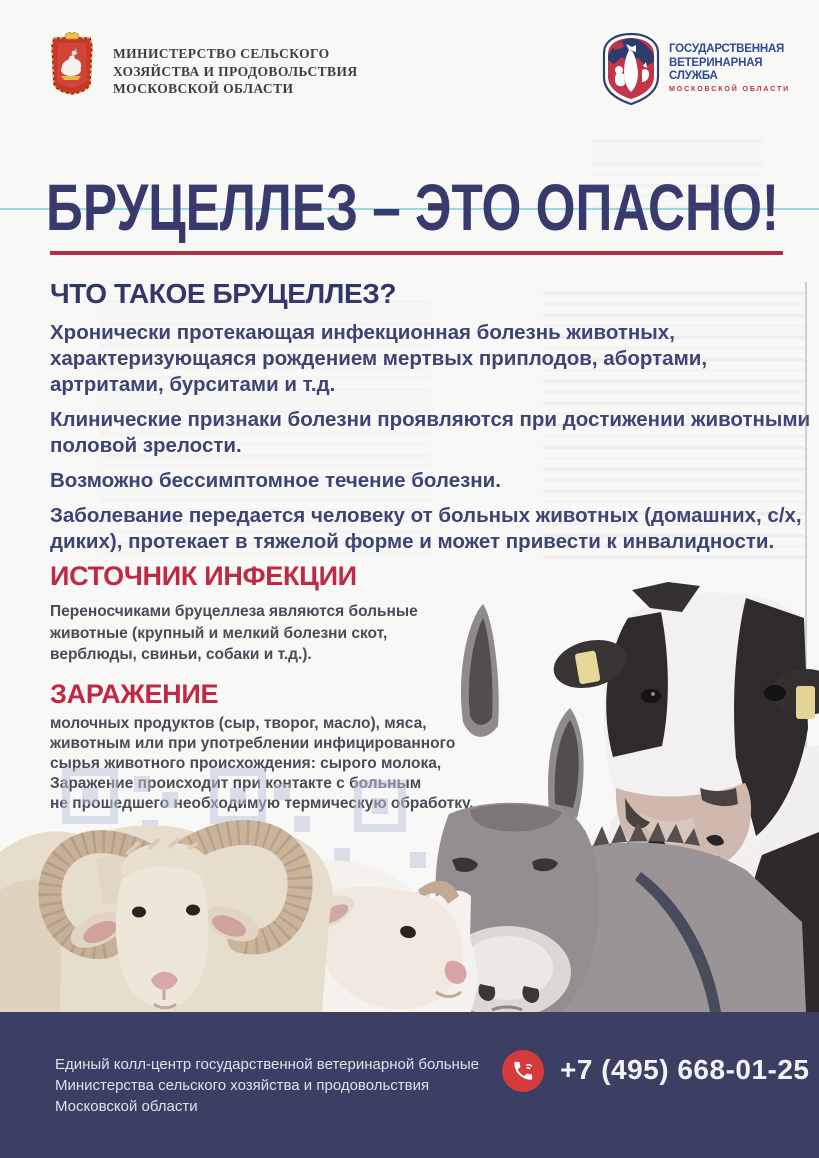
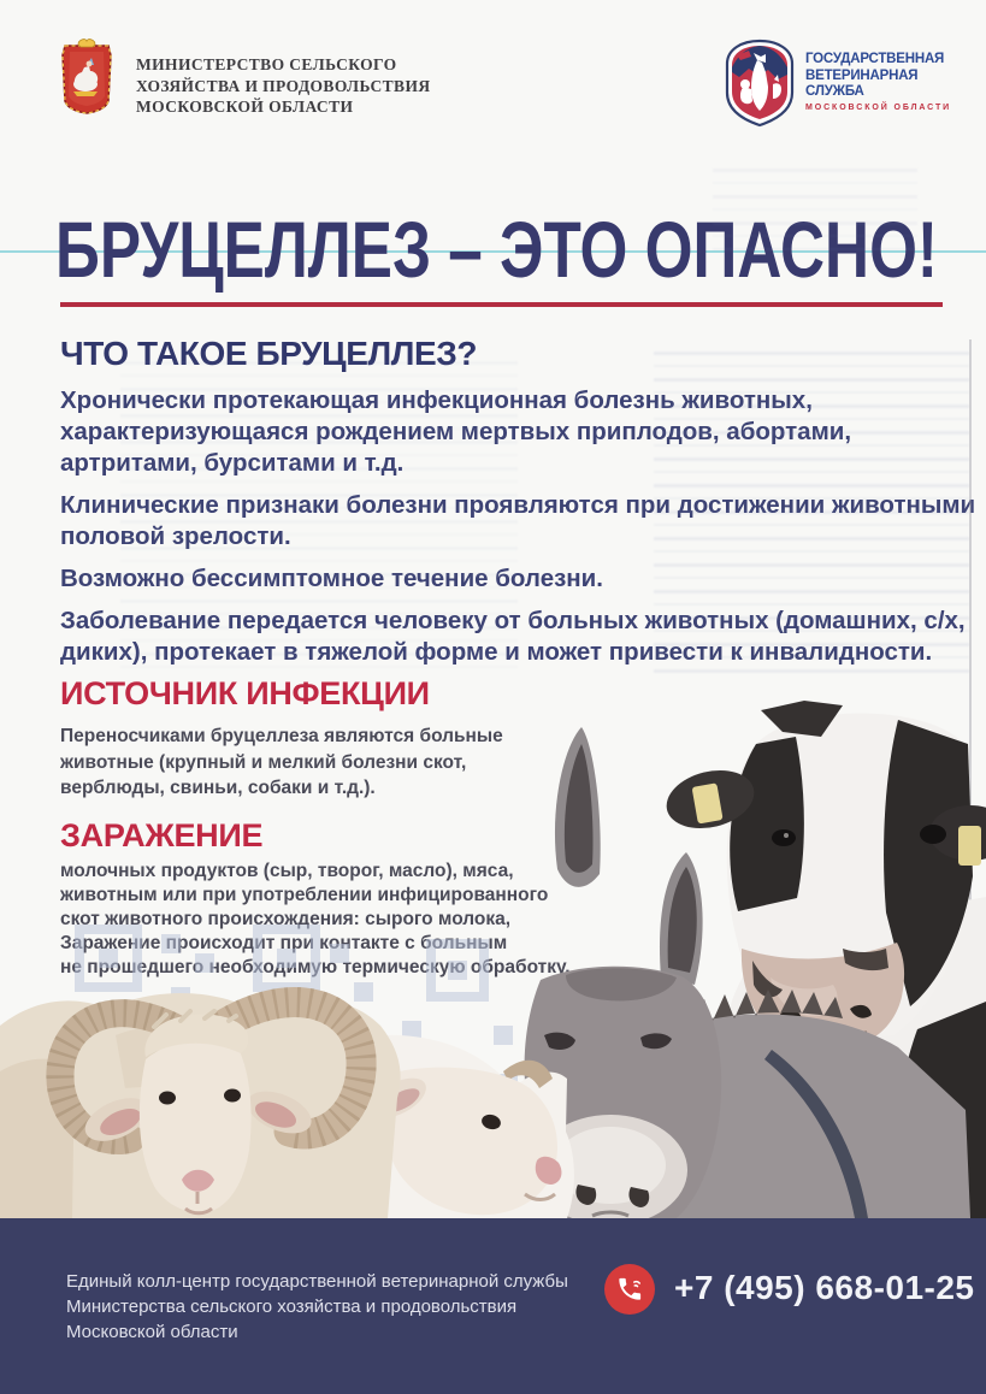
  МИНИСТЕРСТВО СЕЛЬСКОГО
  ХОЗЯЙСТВА И ПРОДОВОЛЬСТВИЯ
  МОСКОВСКОЙ ОБЛАСТИ
  ГОСУДАРСТВЕННАЯ
  ВЕТЕРИНАРНАЯ
  СЛУЖБА
  БРУЦЕЛЛЕЗ – ЭТО ОПАСНО!
  ЧТО ТАКОЕ БРУЦЕЛЛЕЗ?
  Хронически протекающая инфекционная болезнь животных,
  характеризующаяся рождением мертвых приплодов, абортами,
  артритами, бурситами и т.д.
  Клинические признаки болезни проявляются при достижении животными
  половой зрелости.
  Возможно бессимптомное течение болезни.
  Заболевание передается человеку от больных животных (домашних, с/х,
  диких), протекает в тяжелой форме и может привести к инвалидности.
  ИСТОЧНИК ИНФЕКЦИИ
  Переносчиками бруцеллеза являются больные
  животные (крупный и мелкий болезни скот,
  верблюды, свиньи, собаки и т.д.).
  ЗАРАЖЕНИЕ
  молочных продуктов (сыр, творог, масло), мяса,
  животным или при употреблении инфицированного
- сырья животного происхождения: сырого молока,
+ скот животного происхождения: сырого молока,
  Заражение происходит при контакте с больным
  не прошедшего необходимую термическую обработку.
- Единый колл-центр государственной ветеринарной больные
+ Единый колл-центр государственной ветеринарной службы
  Министерства сельского хозяйства и продовольствия
  Московской области
  +7 (495) 668-01-25
